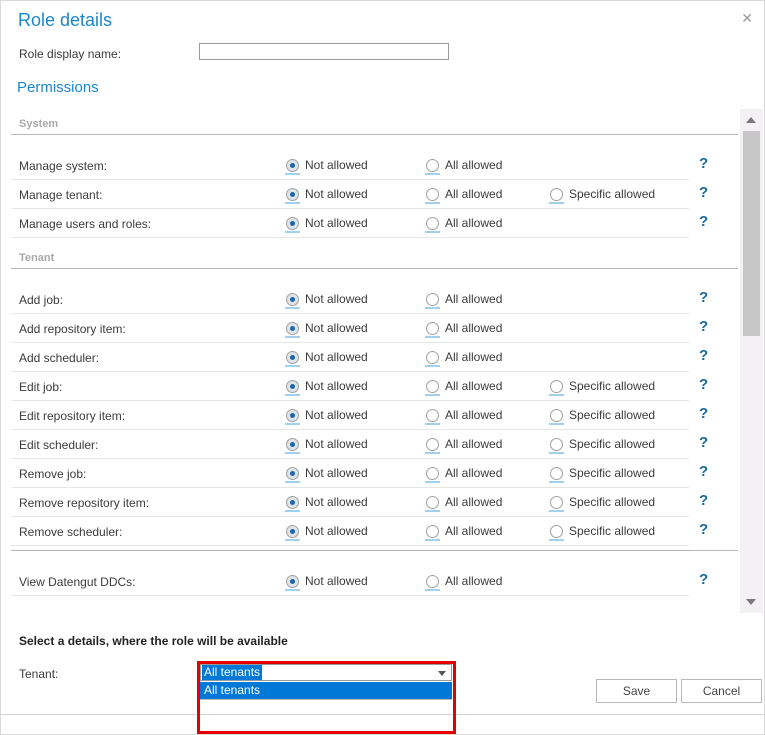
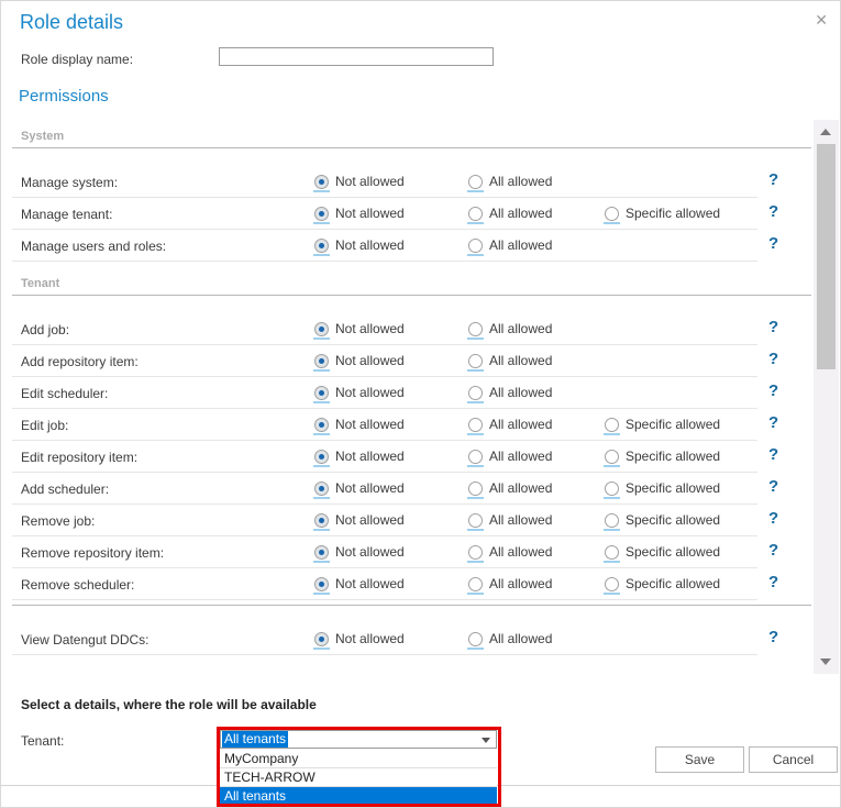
  Role details
  ✕
  Role display name:
  Permissions
  System
  Manage system:
  Not allowed
  All allowed
  ?
  Manage tenant:
  Not allowed
  All allowed
  Specific allowed
  ?
  Manage users and roles:
  Not allowed
  All allowed
  ?
  Tenant
  Add job:
  Not allowed
  All allowed
  ?
  Add repository item:
  Not allowed
  All allowed
  ?
- Add scheduler:
+ Edit scheduler:
  Not allowed
  All allowed
  ?
  Edit job:
  Not allowed
  All allowed
  Specific allowed
  ?
  Edit repository item:
  Not allowed
  All allowed
  Specific allowed
  ?
- Edit scheduler:
+ Add scheduler:
  Not allowed
  All allowed
  Specific allowed
  ?
  Remove job:
  Not allowed
  All allowed
  Specific allowed
  ?
  Remove repository item:
  Not allowed
  All allowed
  Specific allowed
  ?
  Remove scheduler:
  Not allowed
  All allowed
  Specific allowed
  ?
  View Datengut DDCs:
  Not allowed
  All allowed
  ?
  Select a details, where the role will be available
  Tenant:
  All tenants
+ MyCompany
+ TECH-ARROW
  All tenants
  Save
  Cancel
